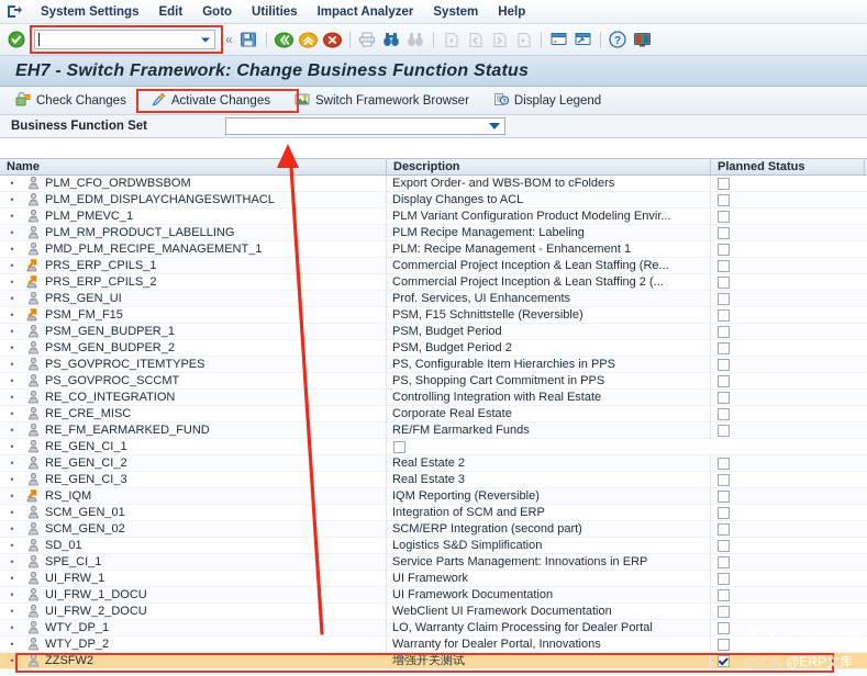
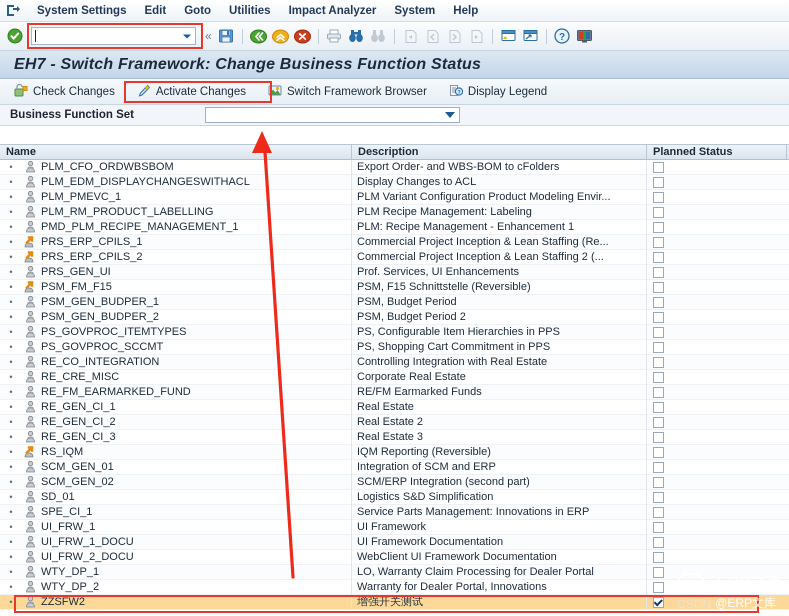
  System Settings
  Edit
  Goto
  Utilities
  Impact Analyzer
  System
  Help
  «
  ?
  EH7 - Switch Framework: Change Business Function Status
  Check Changes
  Activate Changes
  Switch Framework Browser
  Display Legend
  Business Function Set
  Name
  Description
  Planned Status
  •
  PLM_CFO_ORDWBSBOM
  Export Order- and WBS-BOM to cFolders
  •
  PLM_EDM_DISPLAYCHANGESWITHACL
  Display Changes to ACL
  •
  PLM_PMEVC_1
  PLM Variant Configuration Product Modeling Envir...
  •
  PLM_RM_PRODUCT_LABELLING
  PLM Recipe Management: Labeling
  •
  PMD_PLM_RECIPE_MANAGEMENT_1
  PLM: Recipe Management - Enhancement 1
  •
  PRS_ERP_CPILS_1
  Commercial Project Inception & Lean Staffing (Re...
  •
  PRS_ERP_CPILS_2
  Commercial Project Inception & Lean Staffing 2 (...
  •
  PRS_GEN_UI
  Prof. Services, UI Enhancements
  •
  PSM_FM_F15
  PSM, F15 Schnittstelle (Reversible)
  •
  PSM_GEN_BUDPER_1
  PSM, Budget Period
  •
  PSM_GEN_BUDPER_2
  PSM, Budget Period 2
  •
  PS_GOVPROC_ITEMTYPES
  PS, Configurable Item Hierarchies in PPS
  •
  PS_GOVPROC_SCCMT
  PS, Shopping Cart Commitment in PPS
  •
  RE_CO_INTEGRATION
  Controlling Integration with Real Estate
  •
  RE_CRE_MISC
  Corporate Real Estate
  •
  RE_FM_EARMARKED_FUND
  RE/FM Earmarked Funds
  •
  RE_GEN_CI_1
+ Real Estate
  •
  RE_GEN_CI_2
  Real Estate 2
  •
  RE_GEN_CI_3
  Real Estate 3
  •
  RS_IQM
  IQM Reporting (Reversible)
  •
  SCM_GEN_01
  Integration of SCM and ERP
  •
  SCM_GEN_02
  SCM/ERP Integration (second part)
  •
  SD_01
  Logistics S&D Simplification
  •
  SPE_CI_1
  Service Parts Management: Innovations in ERP
  •
  UI_FRW_1
  UI Framework
  •
  UI_FRW_1_DOCU
  UI Framework Documentation
  •
  UI_FRW_2_DOCU
  WebClient UI Framework Documentation
  •
  WTY_DP_1
  LO, Warranty Claim Processing for Dealer Portal
  •
  WTY_DP_2
  Warranty for Dealer Portal, Innovations
  •
  ZZSFW2
  增强开关测试
  CSDN
  @ERP文库
